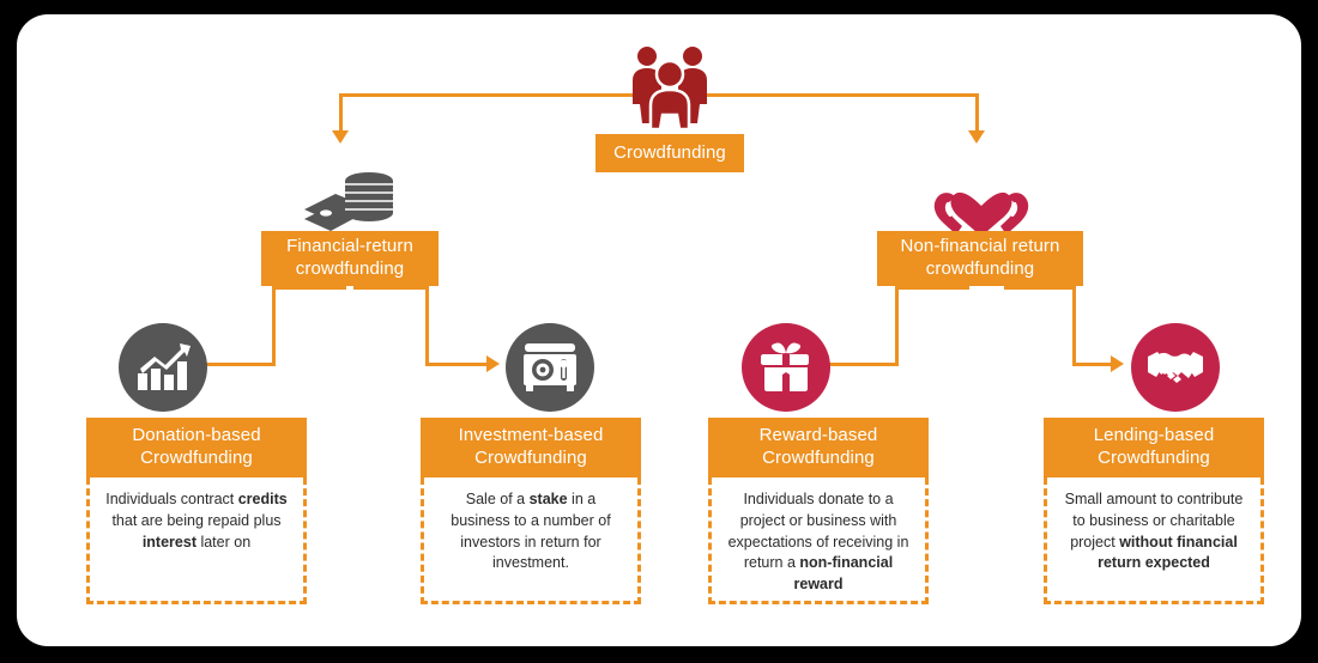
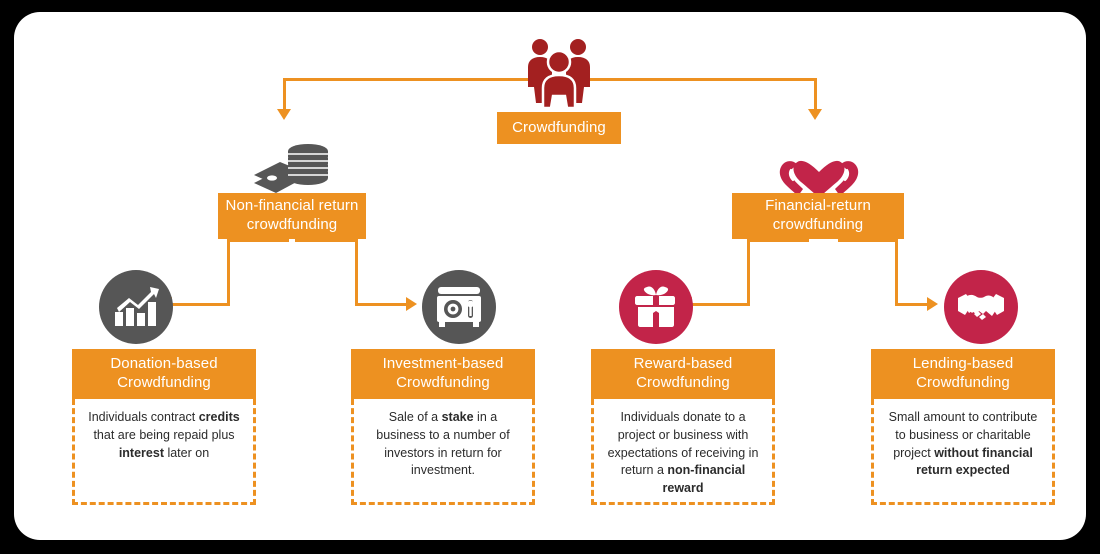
  Crowdfunding
- Financial-return
+ Non-financial return
  crowdfunding
- Non-financial return
+ Financial-return
  crowdfunding
  Donation-based
  Crowdfunding
  Individuals contract credits that are being repaid plus interest later on
  Investment-based
  Crowdfunding
  Sale of a stake in a business to a number of investors in return for investment.
  Reward-based
  Crowdfunding
  Individuals donate to a project or business with expectations of receiving in return a non-financial reward
  Lending-based
  Crowdfunding
  Small amount to contribute to business or charitable project without financial return expected
